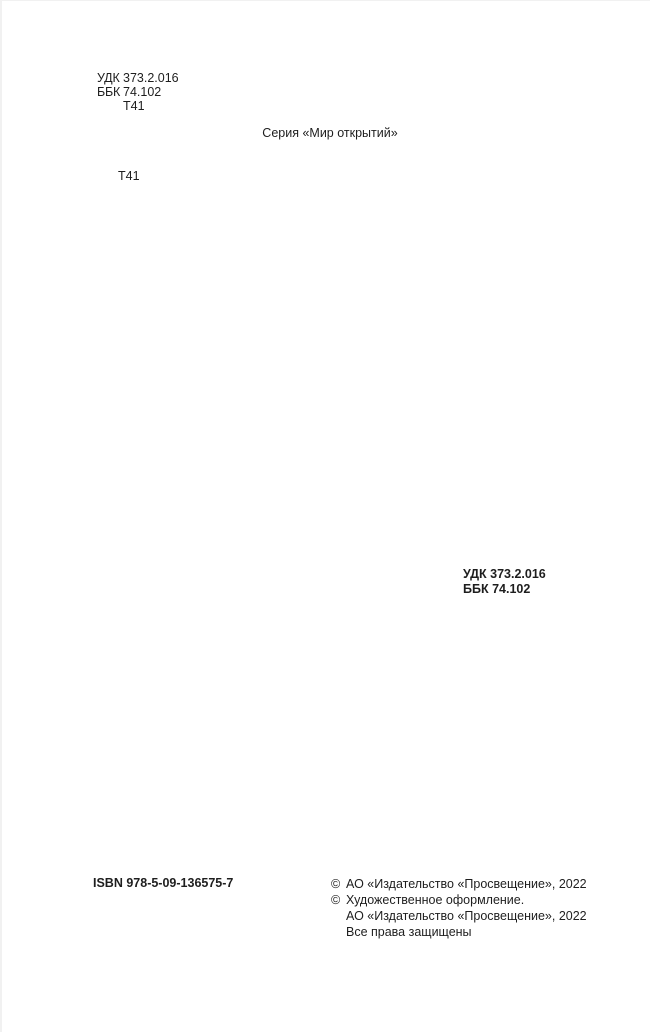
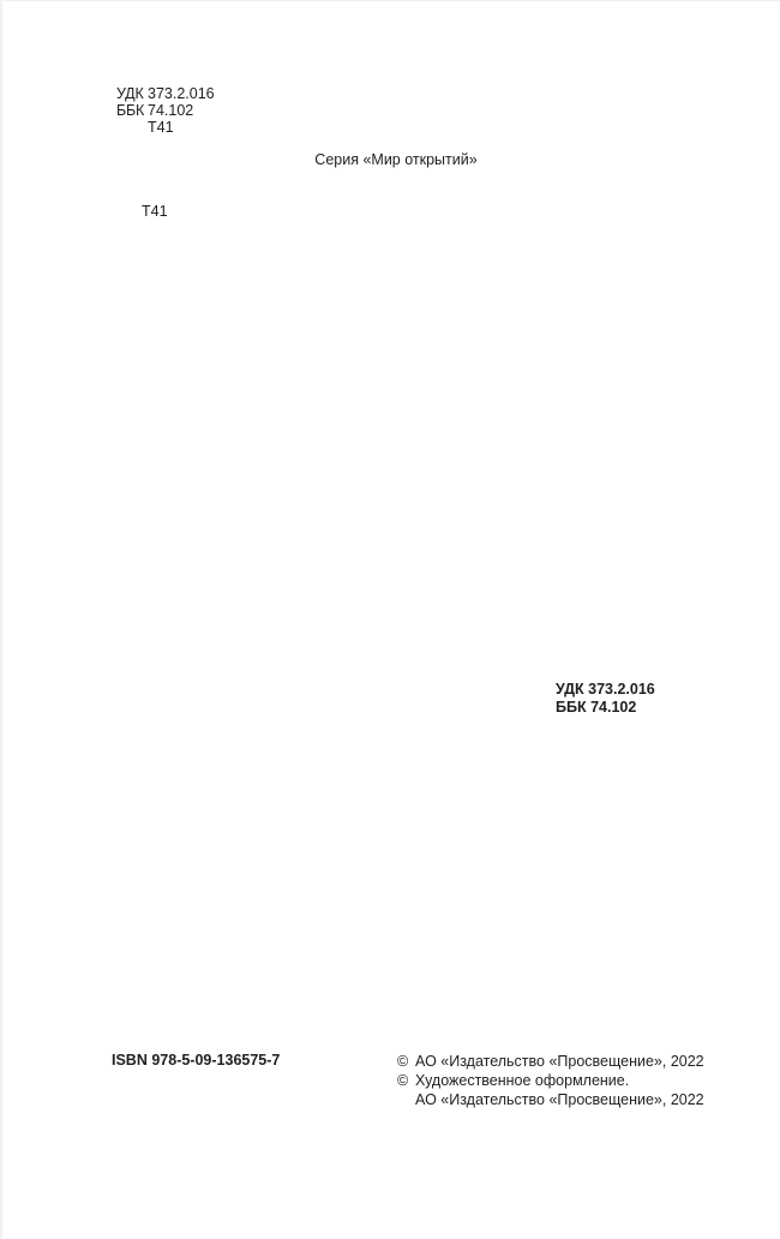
  УДК
  373.2.016
  ББК
  74.102
  Т41
  Серия «Мир открытий»
  Т41
  УДК 373.2.016
  ББК 74.102
  ISBN 978-5-09-136575-7
  ©
  АО «Издательство «Просвещение», 2022
  ©
  Художественное оформление.
  АО «Издательство «Просвещение», 2022
- Все права защищены
